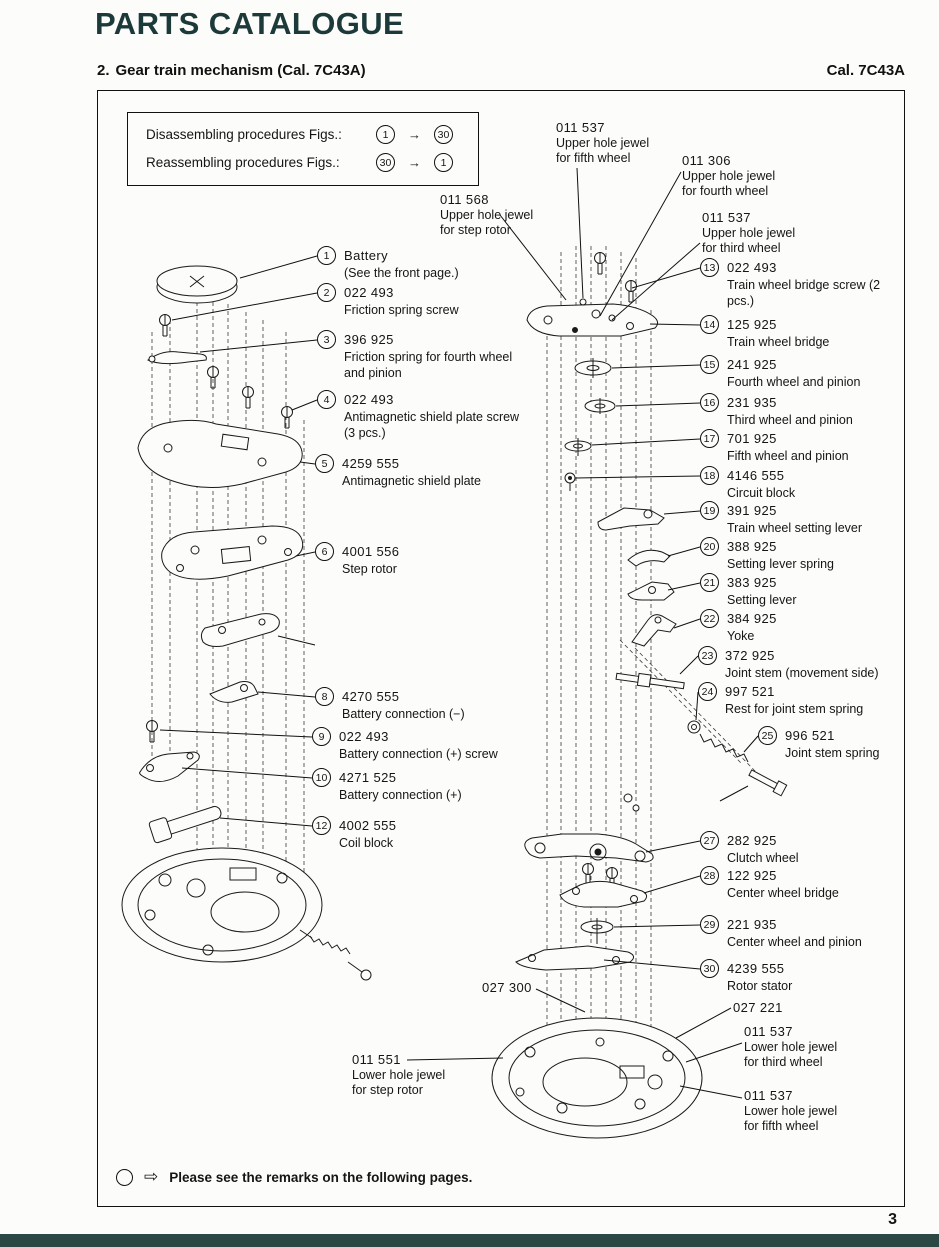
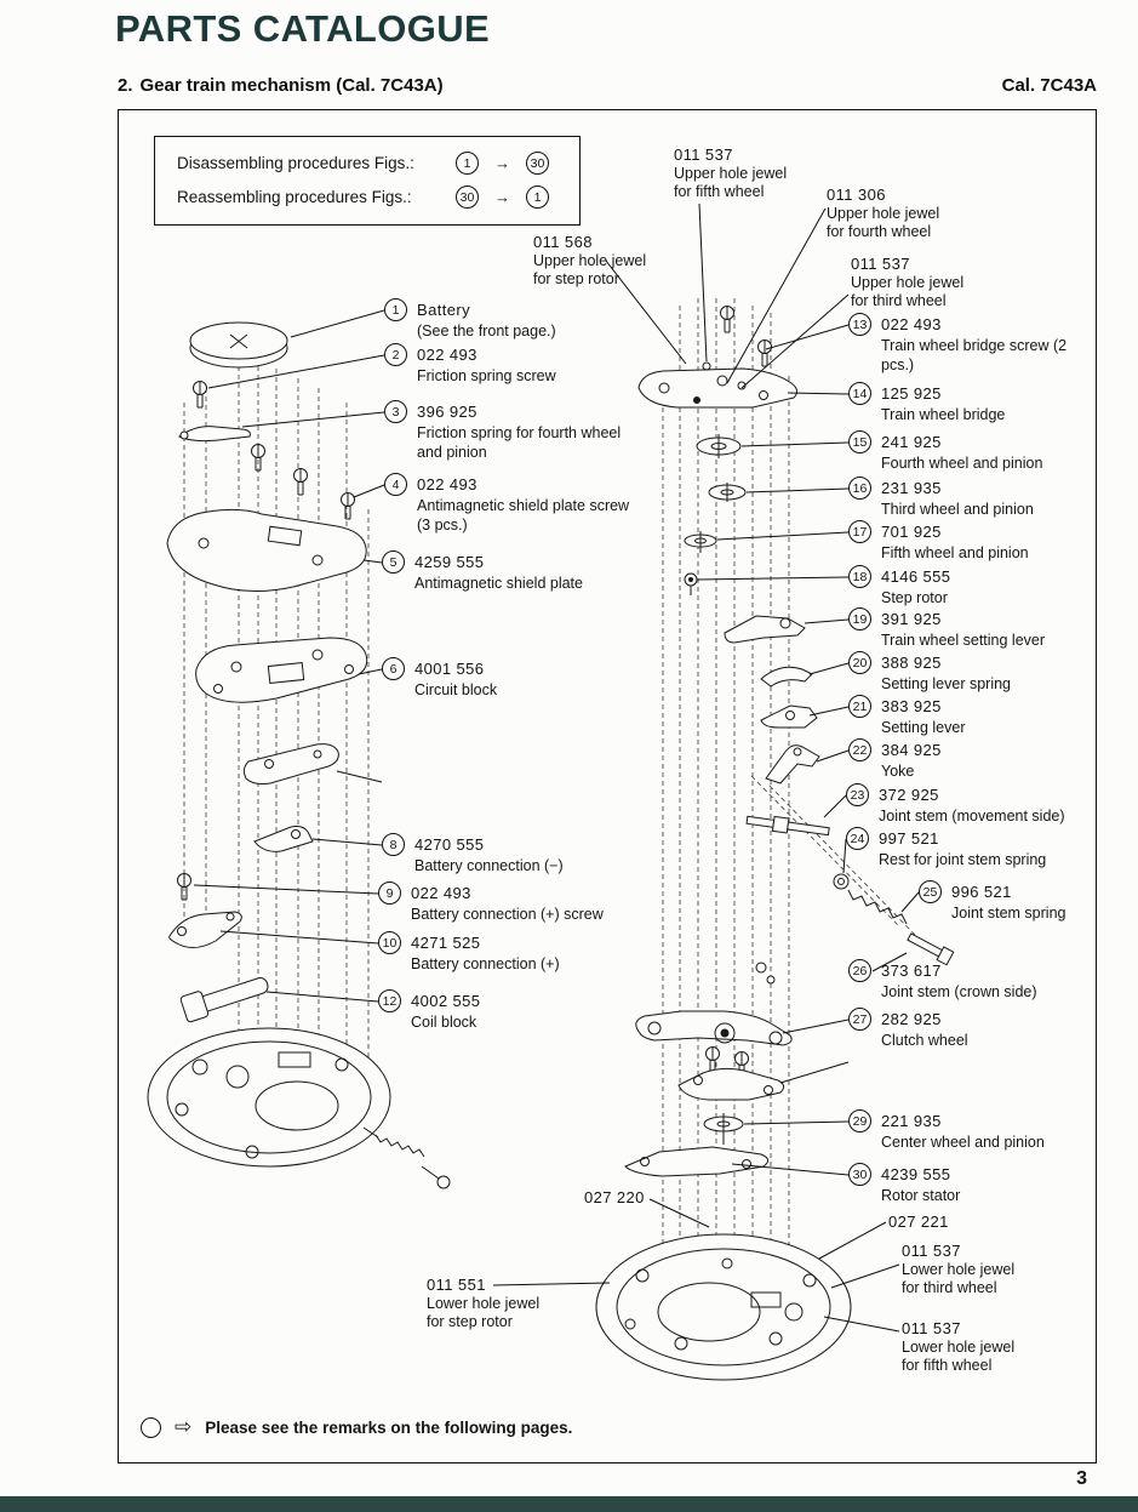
  PARTS CATALOGUE
  2. Gear train mechanism (Cal. 7C43A)
  Cal. 7C43A
  Disassembling procedures Figs.:
  1
  →
  30
  Reassembling procedures Figs.:
  30
  →
  1
  1
  Battery
  (See the front page.)
  2
  022 493
  Friction spring screw
  3
  396 925
  Friction spring for fourth wheel and pinion
  4
  022 493
  Antimagnetic shield plate screw (3 pcs.)
  5
  4259 555
  Antimagnetic shield plate
  6
  4001 556
- Step rotor
+ Circuit block
  8
  4270 555
  Battery connection (−)
  9
  022 493
  Battery connection (+) screw
  10
  4271 525
  Battery connection (+)
  12
  4002 555
  Coil block
  13
  022 493
  Train wheel bridge screw (2 pcs.)
  14
  125 925
  Train wheel bridge
  15
  241 925
  Fourth wheel and pinion
  16
  231 935
  Third wheel and pinion
  17
  701 925
  Fifth wheel and pinion
  18
  4146 555
- Circuit block
+ Step rotor
  19
  391 925
  Train wheel setting lever
  20
  388 925
  Setting lever spring
  21
  383 925
  Setting lever
  22
  384 925
  Yoke
  23
  372 925
  Joint stem (movement side)
  24
  997 521
  Rest for joint stem spring
  25
  996 521
  Joint stem spring
+ 26
+ 373 617
+ Joint stem (crown side)
  27
  282 925
  Clutch wheel
- 28
- 122 925
- Center wheel bridge
  29
  221 935
  Center wheel and pinion
  30
  4239 555
  Rotor stator
  011 537
  Upper hole jewel
  for fifth wheel
  011 306
  Upper hole jewel
  for fourth wheel
  011 568
  Upper hole jewel
  for step rotor
  011 537
  Upper hole jewel
  for third wheel
- 027 300
+ 027 220
  027 221
  011 537
  Lower hole jewel
  for third wheel
  011 551
  Lower hole jewel
  for step rotor
  011 537
  Lower hole jewel
  for fifth wheel
  ⇨
  Please see the remarks on the following pages.
  3
